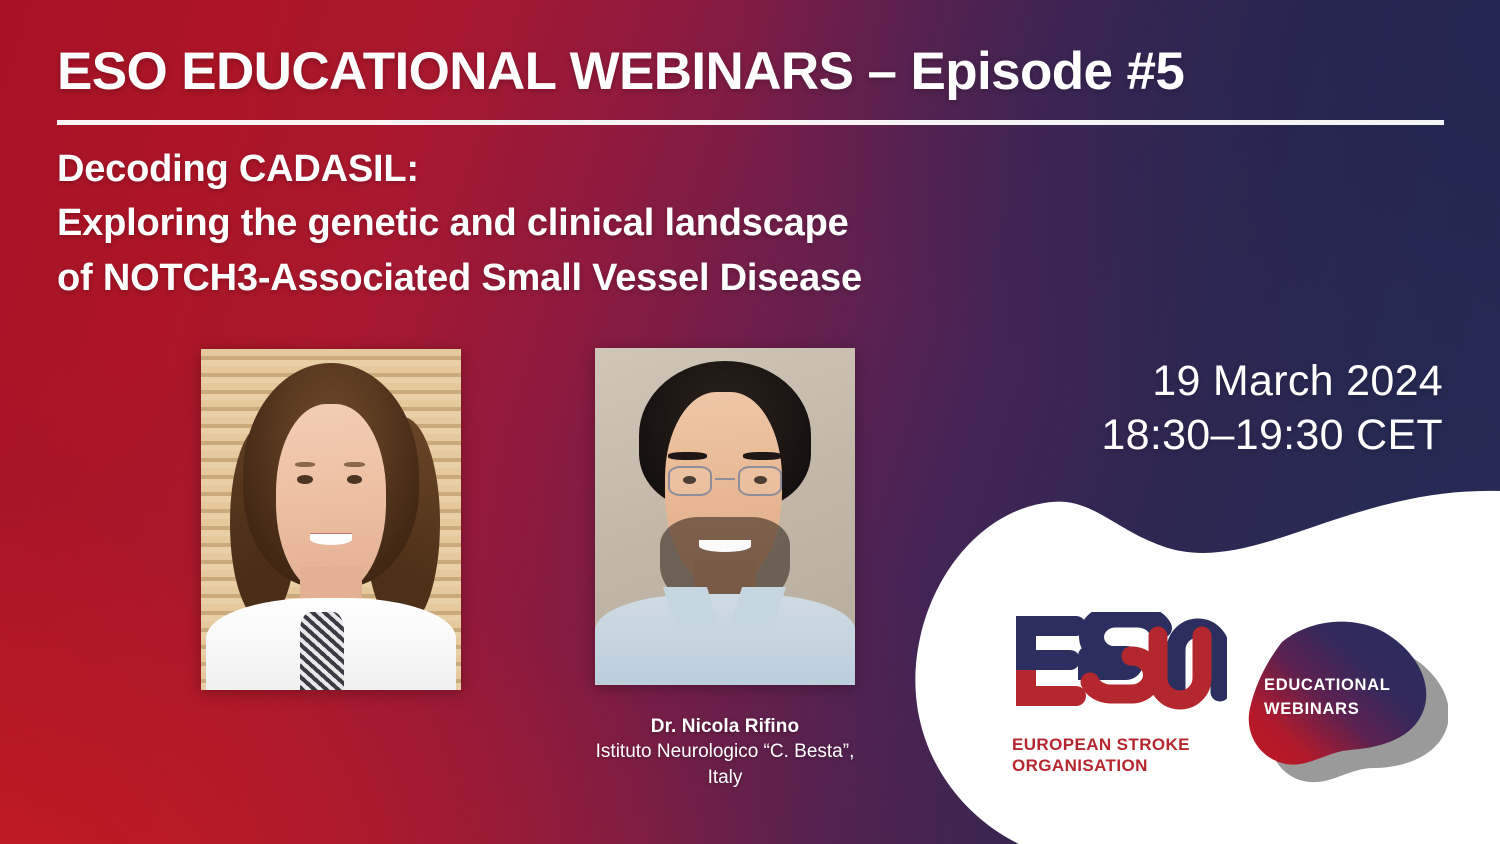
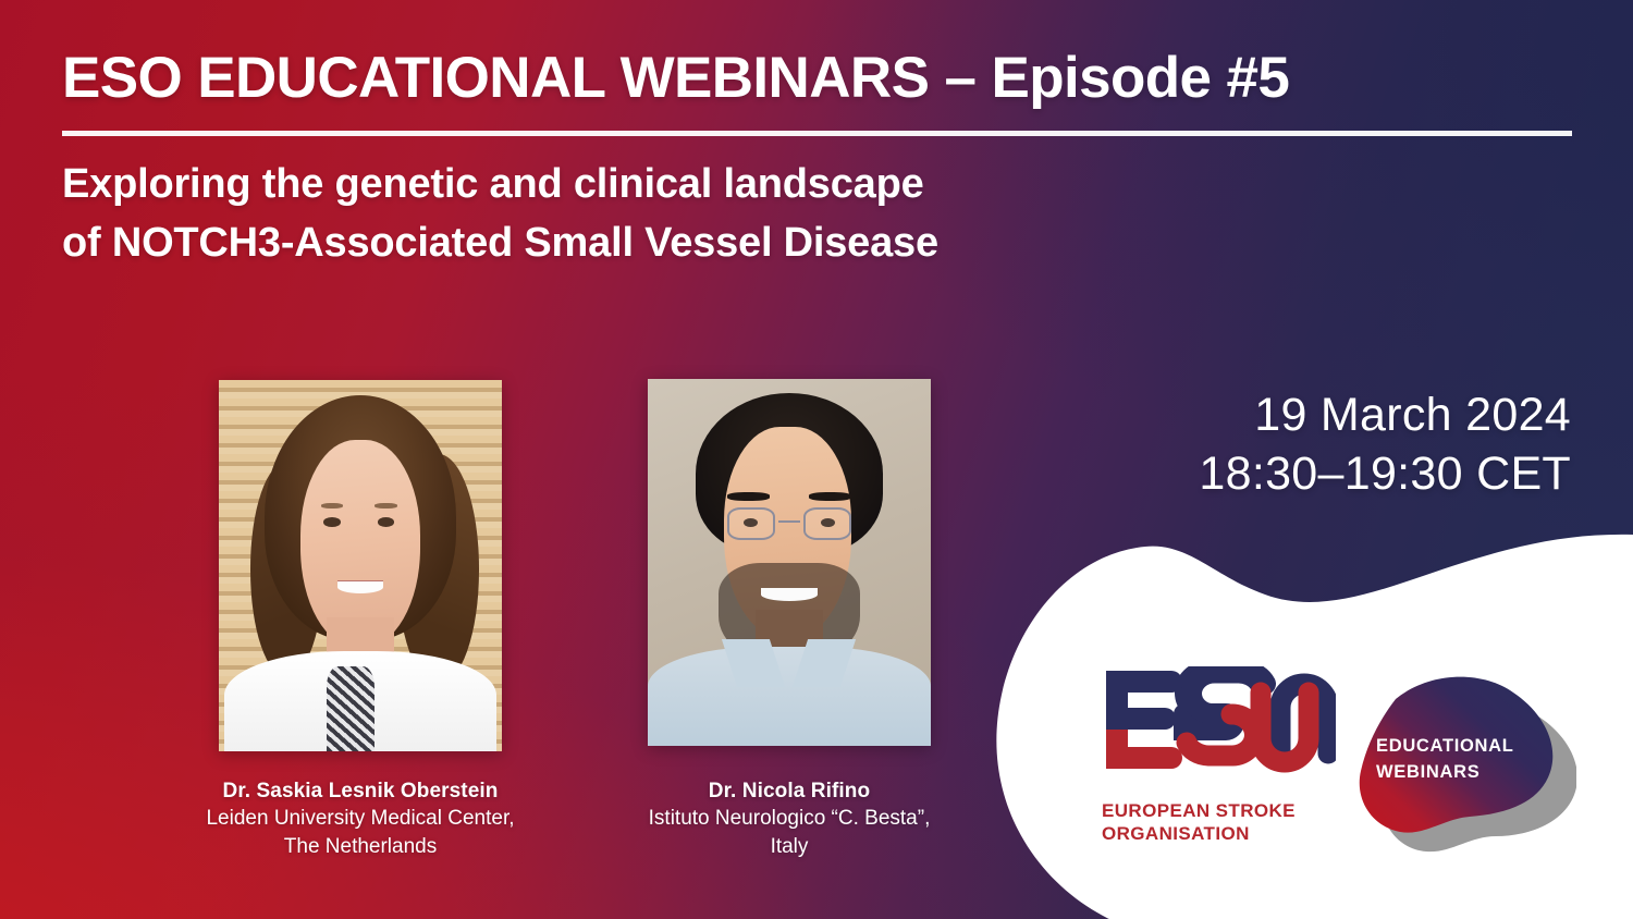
  ESO EDUCATIONAL WEBINARS – Episode #5
- Decoding CADASIL:
  Exploring the genetic and clinical landscape
  of NOTCH3-Associated Small Vessel Disease
  19 March 2024
  18:30–19:30 CET
+ Dr. Saskia Lesnik Oberstein
+ Leiden University Medical Center,
+ The Netherlands
  Dr. Nicola Rifino
  Istituto Neurologico “C. Besta”,
  Italy
  EUROPEAN STROKE
  ORGANISATION
  EDUCATIONAL
  WEBINARS
